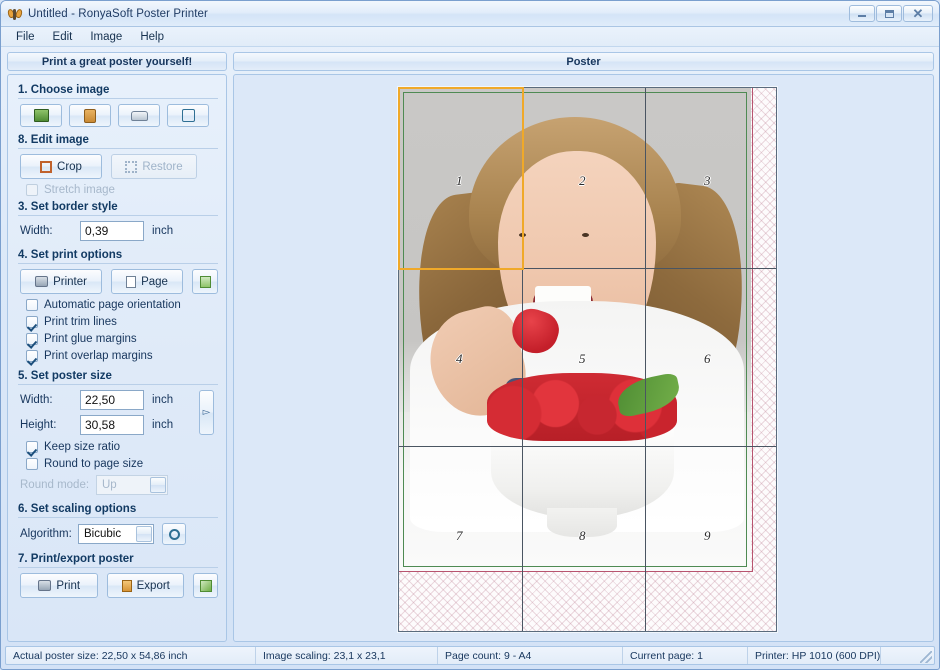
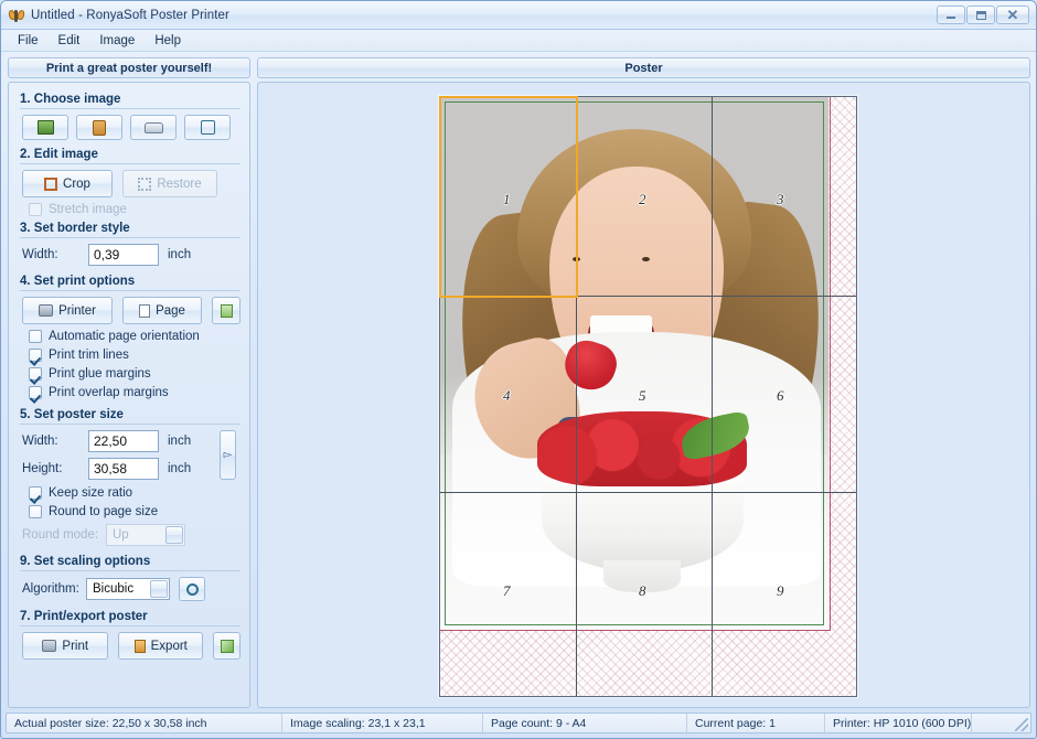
  Untitled - RonyaSoft Poster Printer
  ✕
  File
  Edit
  Image
  Help
  Print a great poster yourself!
  Poster
  1. Choose image
- 8. Edit image
+ 2. Edit image
  Crop
  Restore
  Stretch image
  3. Set border style
  Width:
  0,39
  inch
  4. Set print options
  Printer
  Page
  Automatic page orientation
  Print trim lines
  Print glue margins
  Print overlap margins
  5. Set poster size
  Width:
  22,50
  inch
  Height:
  30,58
  inch
  ▻
  Keep size ratio
  Round to page size
  Round mode:
  Up
- 6. Set scaling options
+ 9. Set scaling options
  Algorithm:
  Bicubic
  7. Print/export poster
  Print
  Export
  1
  2
  3
  4
  5
  6
  7
  8
  9
- Actual poster size: 22,50 x 54,86 inch
+ Actual poster size: 22,50 x 30,58 inch
  Image scaling: 23,1 x 23,1
  Page count: 9 - A4
  Current page: 1
  Printer: HP 1010 (600 DPI)
